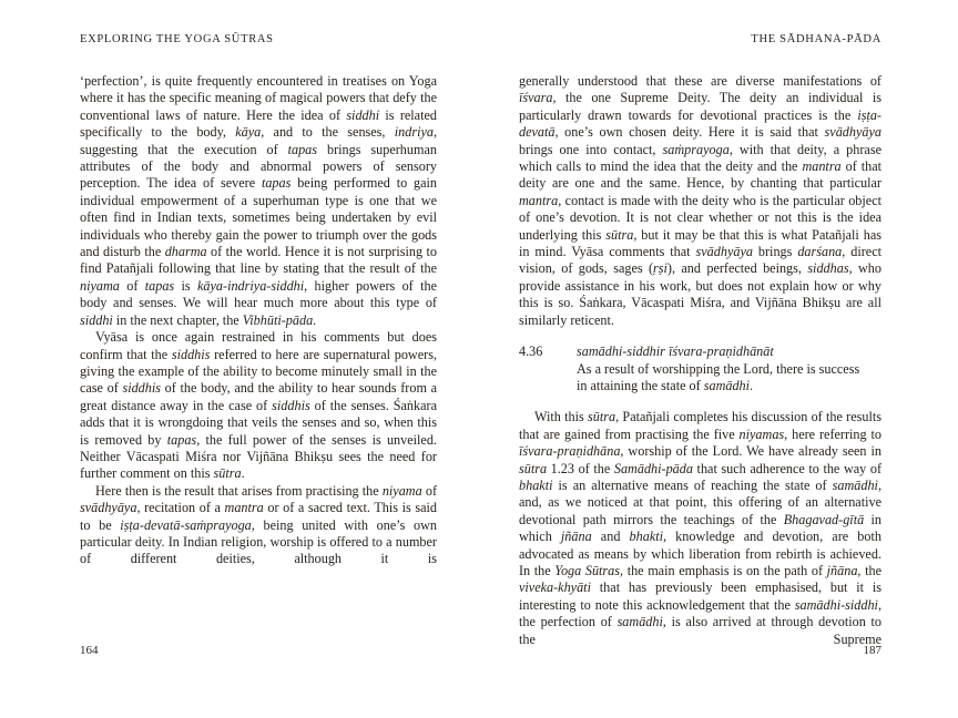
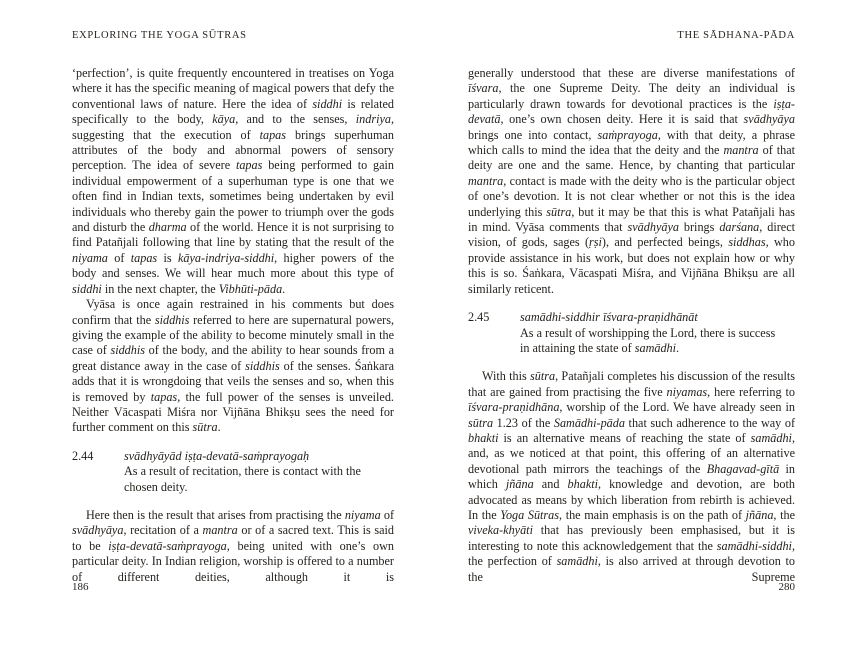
  EXPLORING THE YOGA SŪTRAS
  ‘perfection’, is quite frequently encountered in treatises on Yoga where it has the specific meaning of magical powers that defy the conventional laws of nature. Here the idea of siddhi is related specifically to the body, kāya, and to the senses, indriya, suggesting that the execution of tapas brings superhuman attributes of the body and abnormal powers of sensory perception. The idea of severe tapas being performed to gain individual empowerment of a superhuman type is one that we often find in Indian texts, sometimes being undertaken by evil individuals who thereby gain the power to triumph over the gods and disturb the dharma of the world. Hence it is not surprising to find Patañjali following that line by stating that the result of the niyama of tapas is kāya-indriya-siddhi, higher powers of the body and senses. We will hear much more about this type of siddhi in the next chapter, the Vibhūti-pāda.
  Vyāsa is once again restrained in his comments but does confirm that the siddhis referred to here are supernatural powers, giving the example of the ability to become minutely small in the case of siddhis of the body, and the ability to hear sounds from a great distance away in the case of siddhis of the senses. Śaṅkara adds that it is wrongdoing that veils the senses and so, when this is removed by tapas, the full power of the senses is unveiled. Neither Vācaspati Miśra nor Vijñāna Bhikṣu sees the need for further comment on this sūtra.
+ 2.44
+ svādhyāyād iṣṭa-devatā-saṁprayogaḥ
+ As a result of recitation, there is contact with the chosen deity.
  Here then is the result that arises from practising the niyama of svādhyāya, recitation of a mantra or of a sacred text. This is said to be iṣṭa-devatā-saṁprayoga, being united with one’s own particular deity. In Indian religion, worship is offered to a number of different deities, although it is
- 164
+ 186
  THE SĀDHANA-PĀDA
  generally understood that these are diverse manifestations of īśvara, the one Supreme Deity. The deity an individual is particularly drawn towards for devotional practices is the iṣṭa-devatā, one’s own chosen deity. Here it is said that svādhyāya brings one into contact, saṁprayoga, with that deity, a phrase which calls to mind the idea that the deity and the mantra of that deity are one and the same. Hence, by chanting that particular mantra, contact is made with the deity who is the particular object of one’s devotion. It is not clear whether or not this is the idea underlying this sūtra, but it may be that this is what Patañjali has in mind. Vyāsa comments that svādhyāya brings darśana, direct vision, of gods, sages (ṛṣi), and perfected beings, siddhas, who provide assistance in his work, but does not explain how or why this is so. Śaṅkara, Vācaspati Miśra, and Vijñāna Bhikṣu are all similarly reticent.
- 4.36
+ 2.45
  samādhi-siddhir īśvara-praṇidhānāt
  As a result of worshipping the Lord, there is success in attaining the state of samādhi.
  With this sūtra, Patañjali completes his discussion of the results that are gained from practising the five niyamas, here referring to īśvara-praṇidhāna, worship of the Lord. We have already seen in sūtra 1.23 of the Samādhi-pāda that such adherence to the way of bhakti is an alternative means of reaching the state of samādhi, and, as we noticed at that point, this offering of an alternative devotional path mirrors the teachings of the Bhagavad-gītā in which jñāna and bhakti, knowledge and devotion, are both advocated as means by which liberation from rebirth is achieved. In the Yoga Sūtras, the main emphasis is on the path of jñāna, the viveka-khyāti that has previously been emphasised, but it is interesting to note this acknowledgement that the samādhi-siddhi, the perfection of samādhi, is also arrived at through devotion to the Supreme
- 187
+ 280
